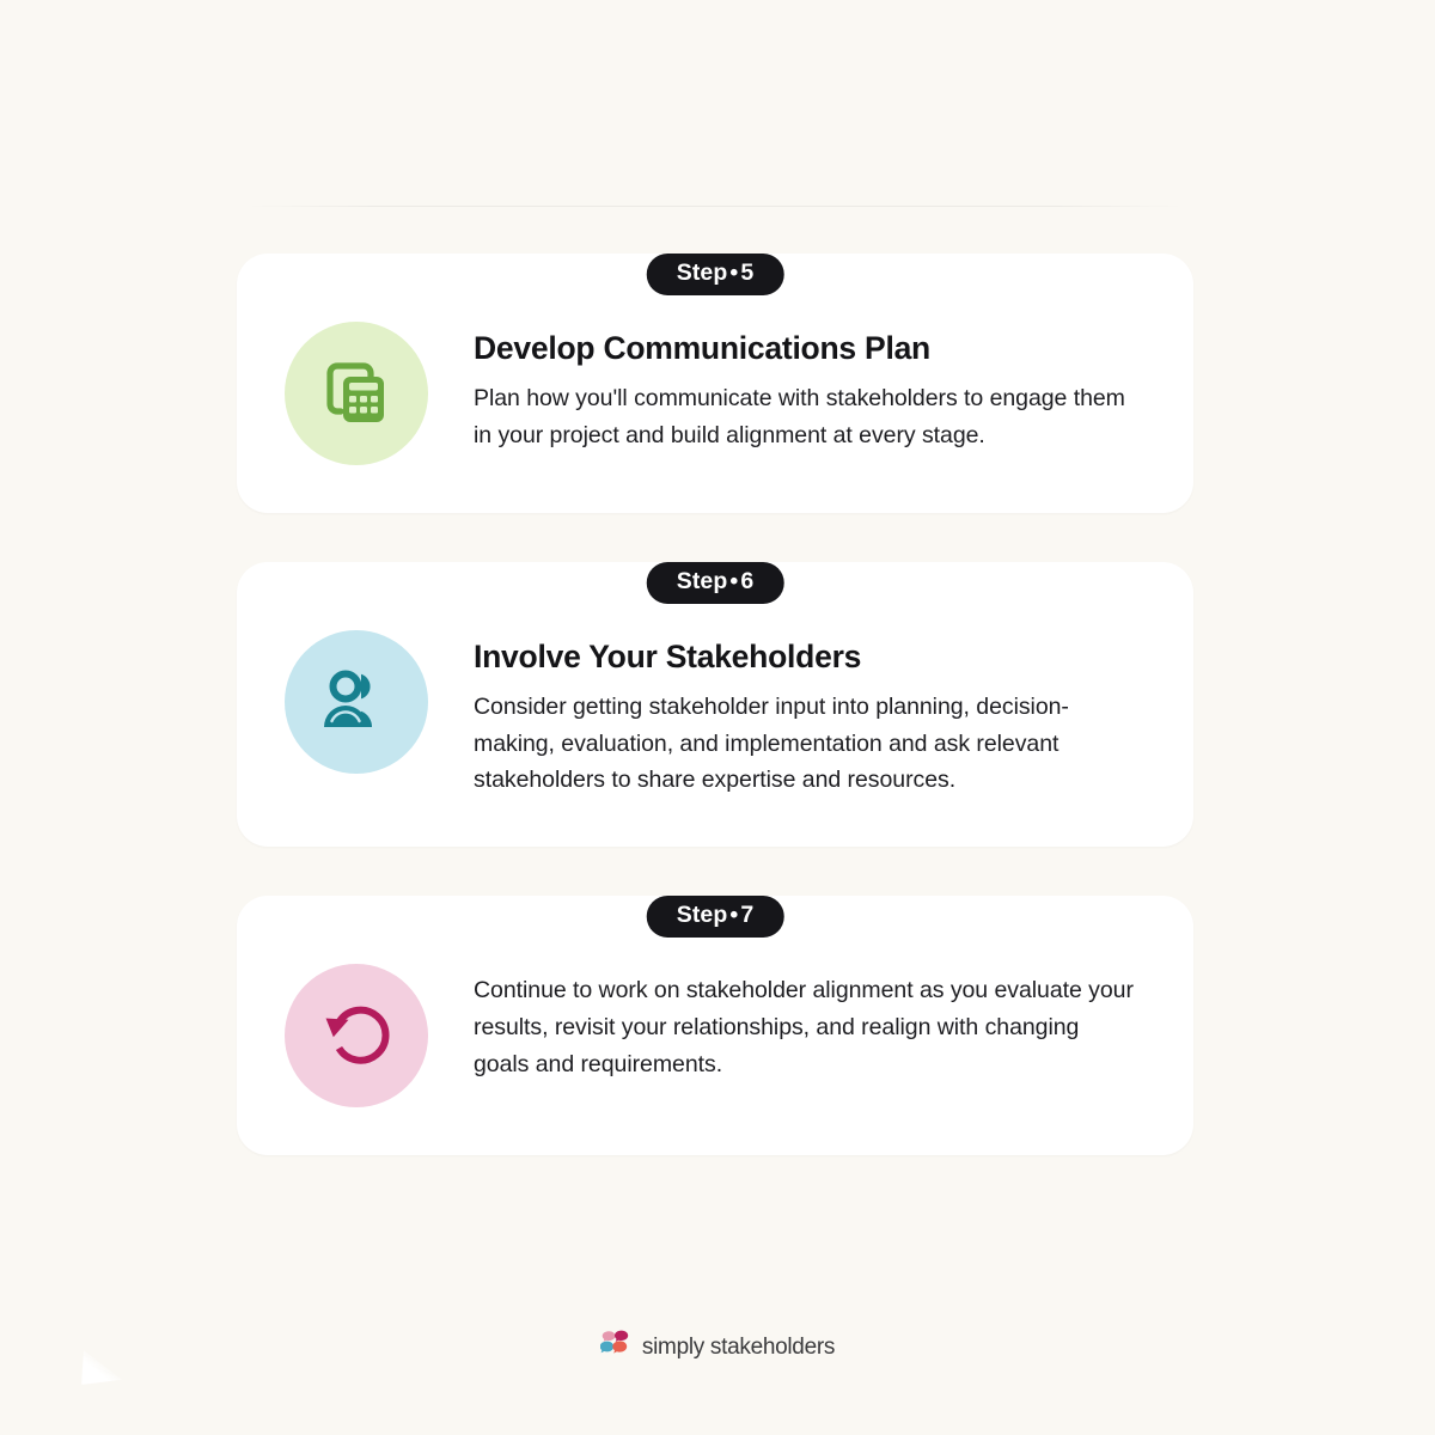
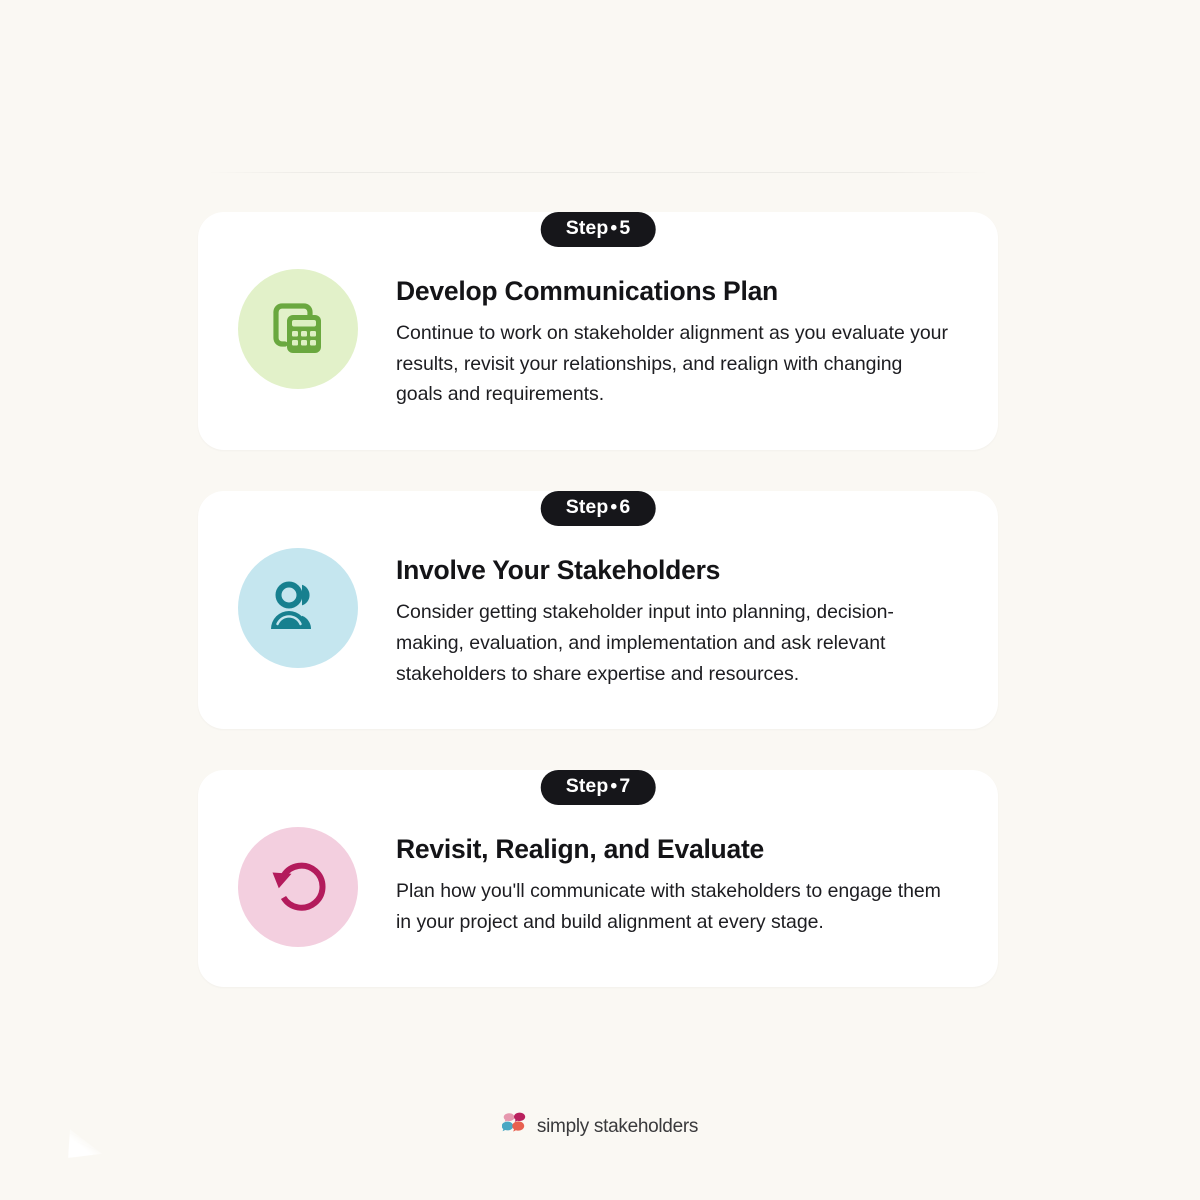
  Step•5
  Develop Communications Plan
- Plan how you'll communicate with stakeholders to engage them in your project and build alignment at every stage.
+ Continue to work on stakeholder alignment as you evaluate your results, revisit your relationships, and realign with changing goals and requirements.
  Step•6
  Involve Your Stakeholders
  Consider getting stakeholder input into planning, decision-making, evaluation, and implementation and ask relevant stakeholders to share expertise and resources.
  Step•7
+ Revisit, Realign, and Evaluate
- Continue to work on stakeholder alignment as you evaluate your results, revisit your relationships, and realign with changing goals and requirements.
+ Plan how you'll communicate with stakeholders to engage them in your project and build alignment at every stage.
  simply stakeholders
